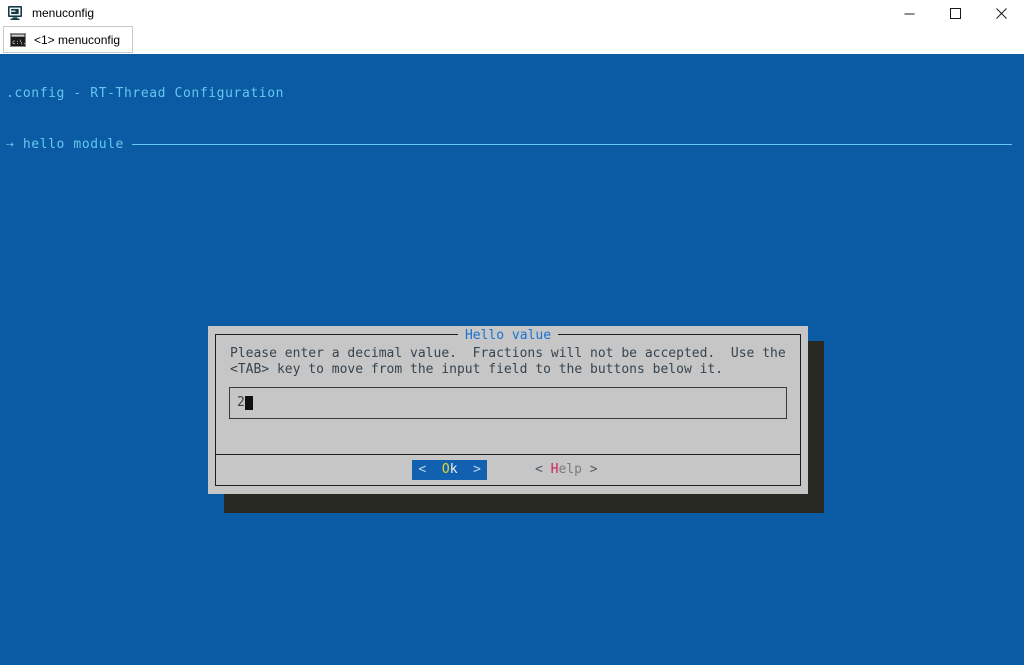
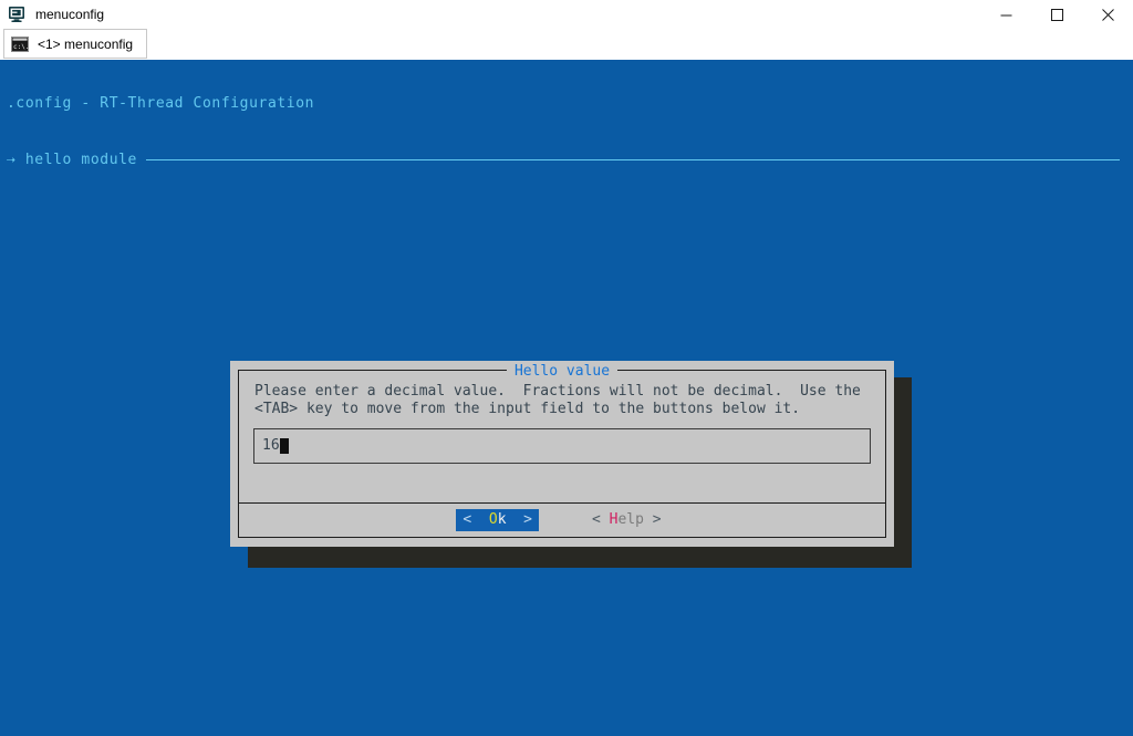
  menuconfig
  <1> menuconfig
  .config - RT-Thread Configuration
  ⇢ hello module
  Hello value
- Please enter a decimal value. Fractions will not be accepted. Use the
+ Please enter a decimal value. Fractions will not be decimal. Use the
  <TAB> key to move from the input field to the buttons below it.
- 2
+ 16
  < Ok >
  < Help >
